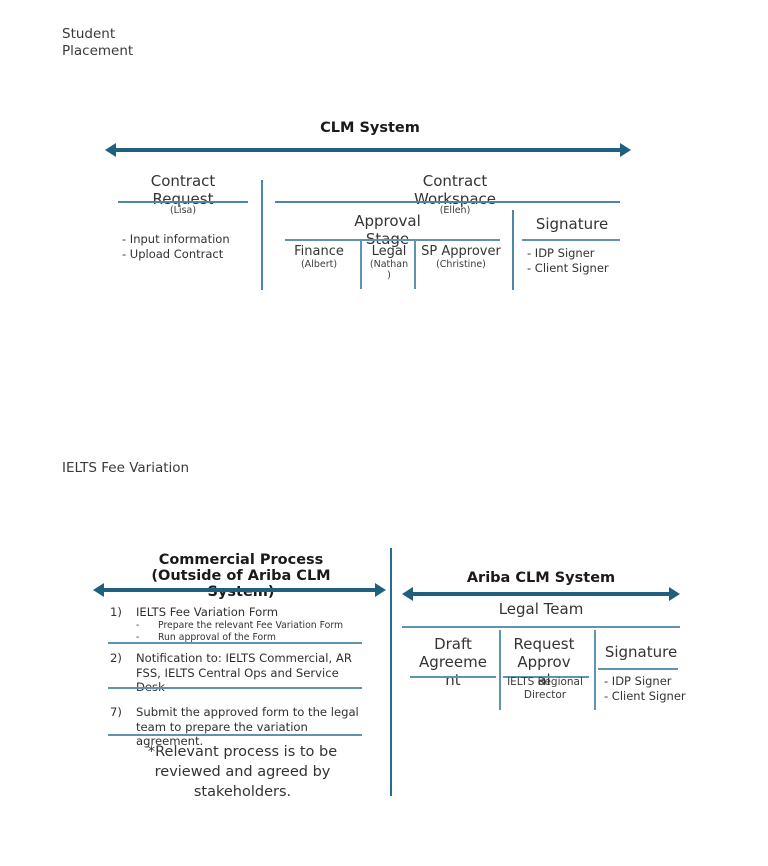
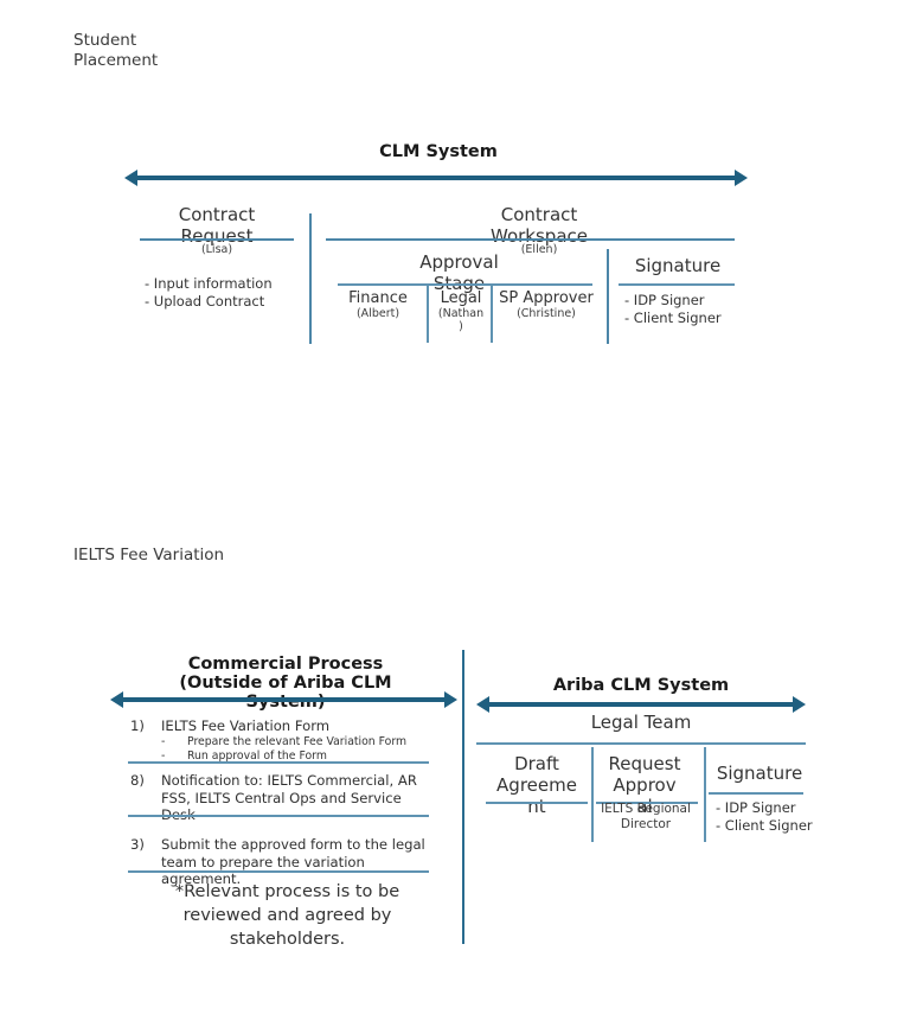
  Student
  Placement
  CLM System
  Contract
  Request
  (Lisa)
  - Input information
  - Upload Contract
  Contract
  Workspace
  (Ellen)
  Approval
  Finance
  (Albert)
  Legal
  (Nathan
  )
  SP Approver
  (Christine)
  Signature
  - IDP Signer
  - Client Signer
  IELTS Fee Variation
  Commercial Process
  (Outside of Ariba CLM
  System)
  1)
  IELTS Fee Variation Form
  -
  Prepare the relevant Fee Variation Form
  -
  Run approval of the Form
- 2)
+ 8)
  Notification to: IELTS Commercial, AR FSS, IELTS Central Ops and Service
- 7)
+ 3)
  Submit the approved form to the legal team to prepare the variation agreement.
  *Relevant process is to be
  reviewed and agreed by
  stakeholders.
  Ariba CLM System
  Legal Team
  Draft
  Agreeme
  nt
  Request
  Approv
  al
  IELTS Regional
  Director
  Signature
  - IDP Signer
  - Client Signer
